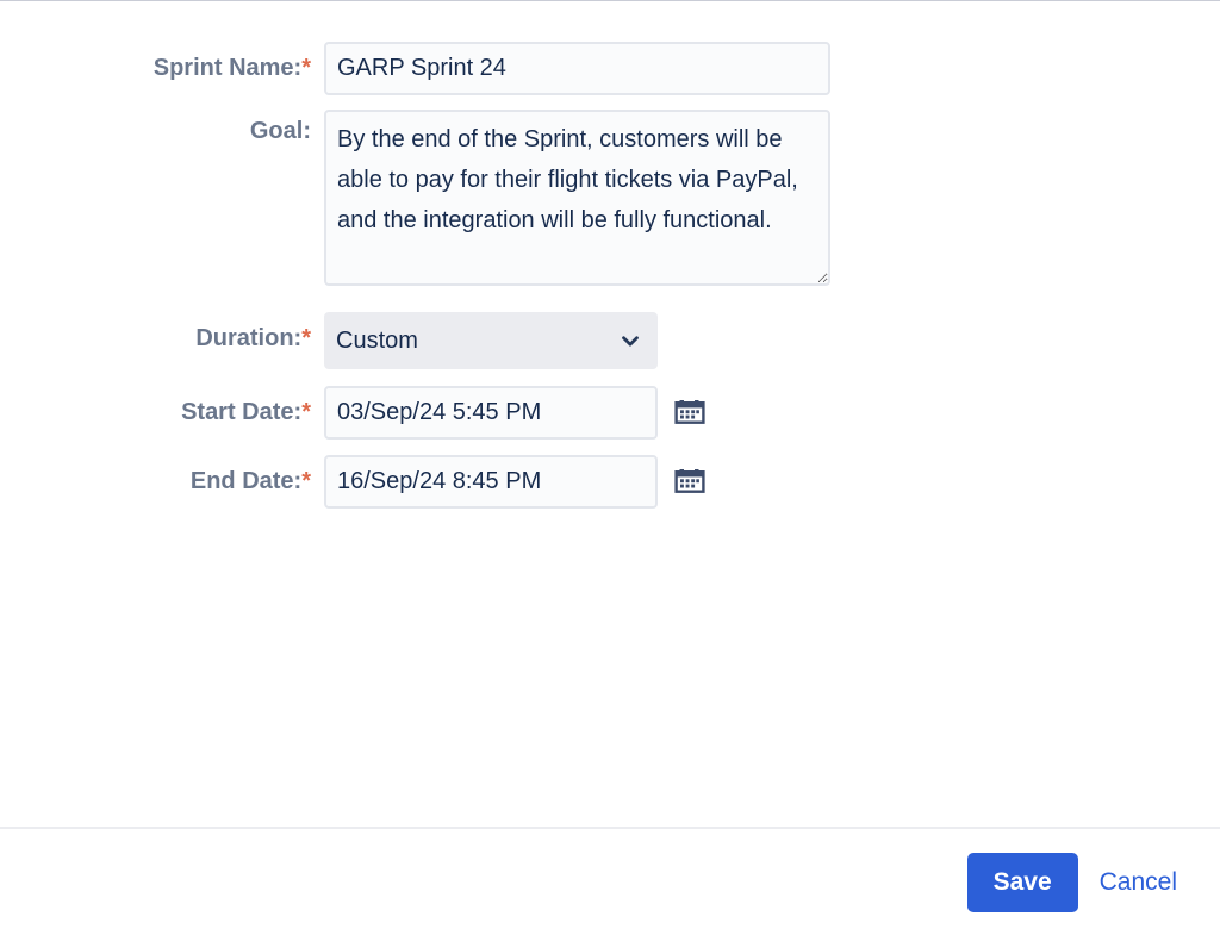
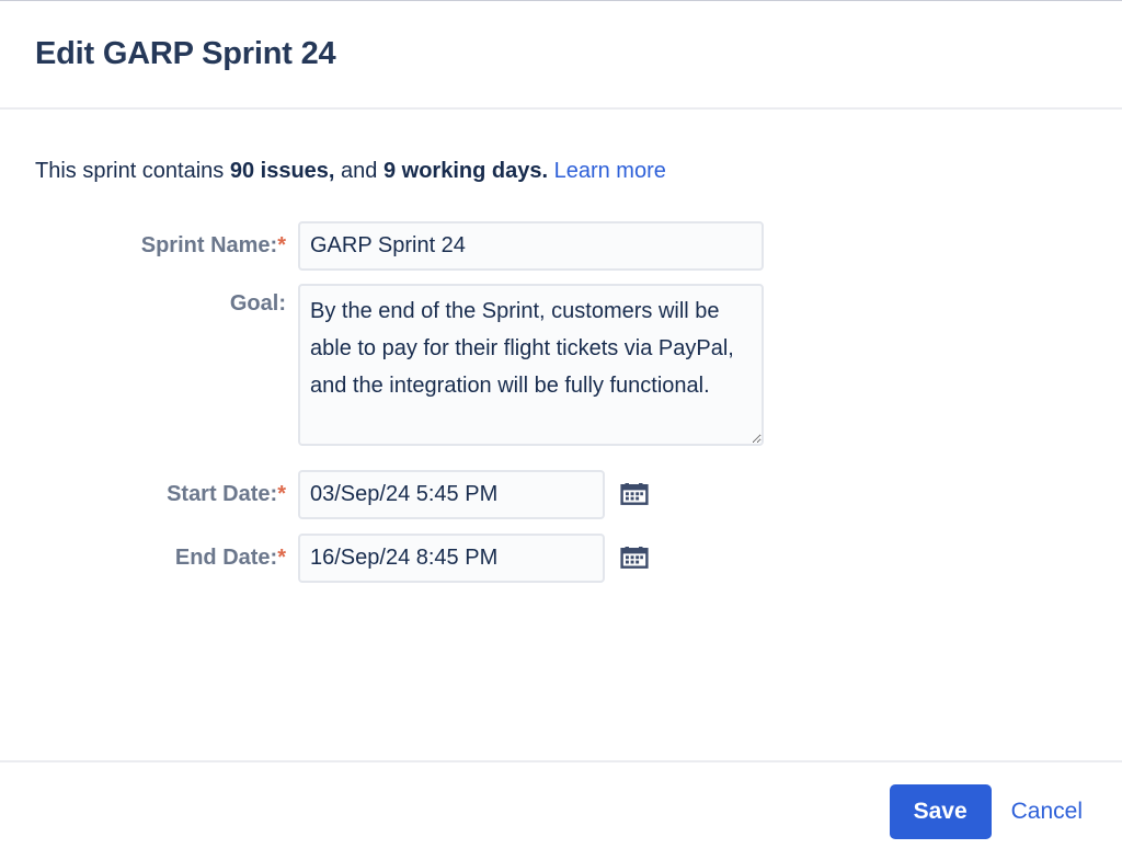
+ Edit GARP Sprint 24
+ This sprint contains 90 issues, and 9 working days. Learn more
  Sprint Name:*
  GARP Sprint 24
  Goal:
- Duration:*
- Custom
  Start Date:*
  03/Sep/24 5:45 PM
  End Date:*
  16/Sep/24 8:45 PM
  Save
  Cancel
